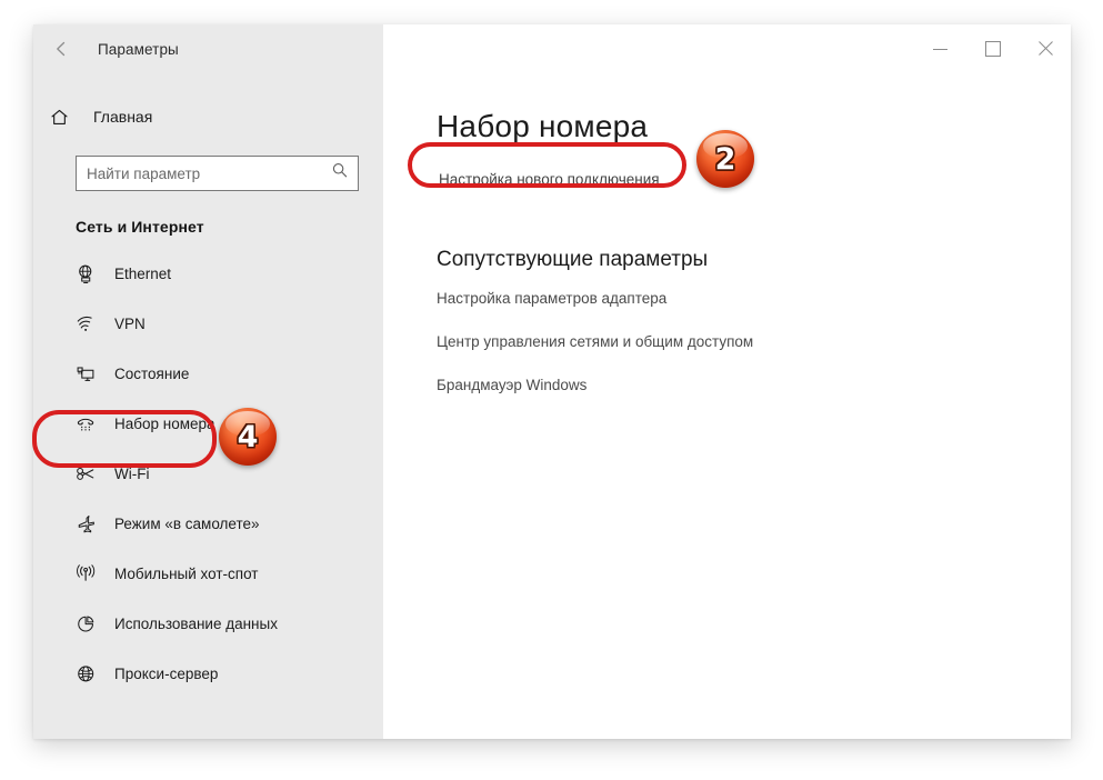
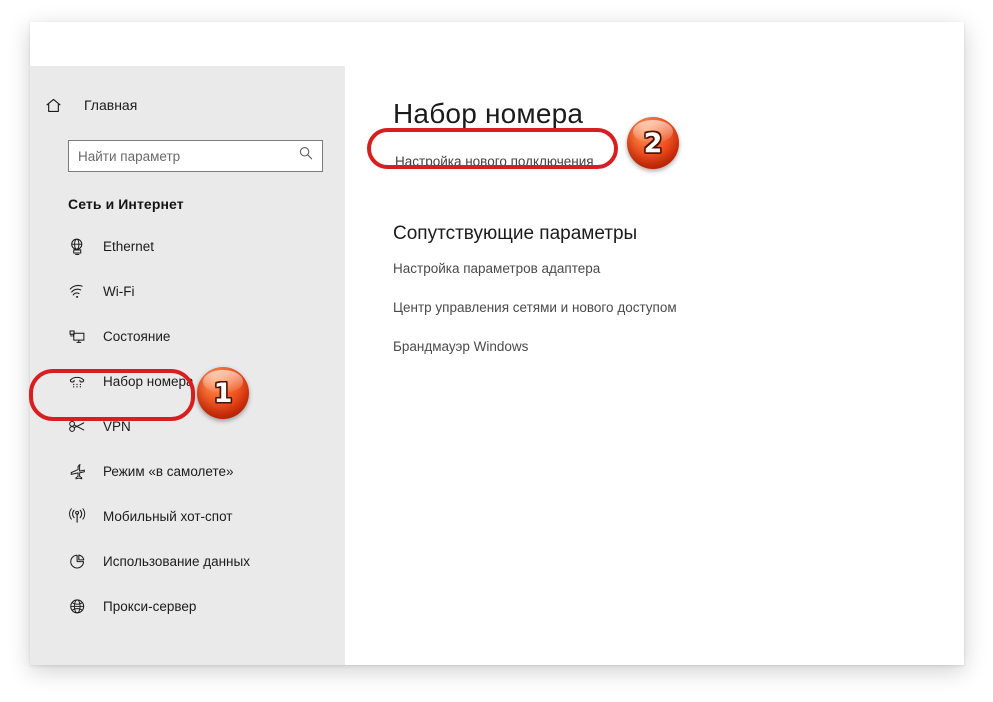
- Параметры
  Главная
  Найти параметр
  Сеть и Интернет
  Ethernet
- VPN
+ Wi-Fi
  Состояние
  Набор номера
- Wi-Fi
+ VPN
  Режим «в самолете»
  Мобильный хот-спот
  Использование данных
  Прокси-сервер
  Набор номера
  Настройка нового подключения
  Сопутствующие параметры
  Настройка параметров адаптера
- Центр управления сетями и общим доступом
+ Центр управления сетями и нового доступом
  Брандмауэр Windows
- 4
+ 1
  2
